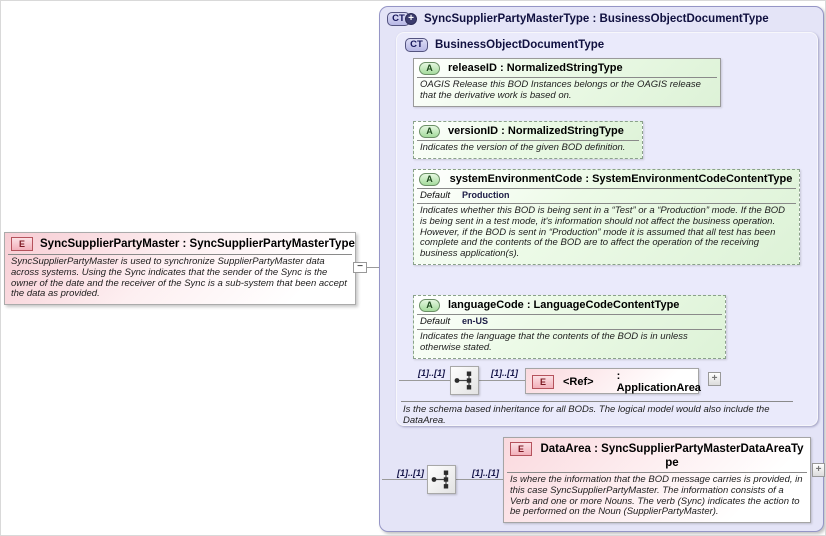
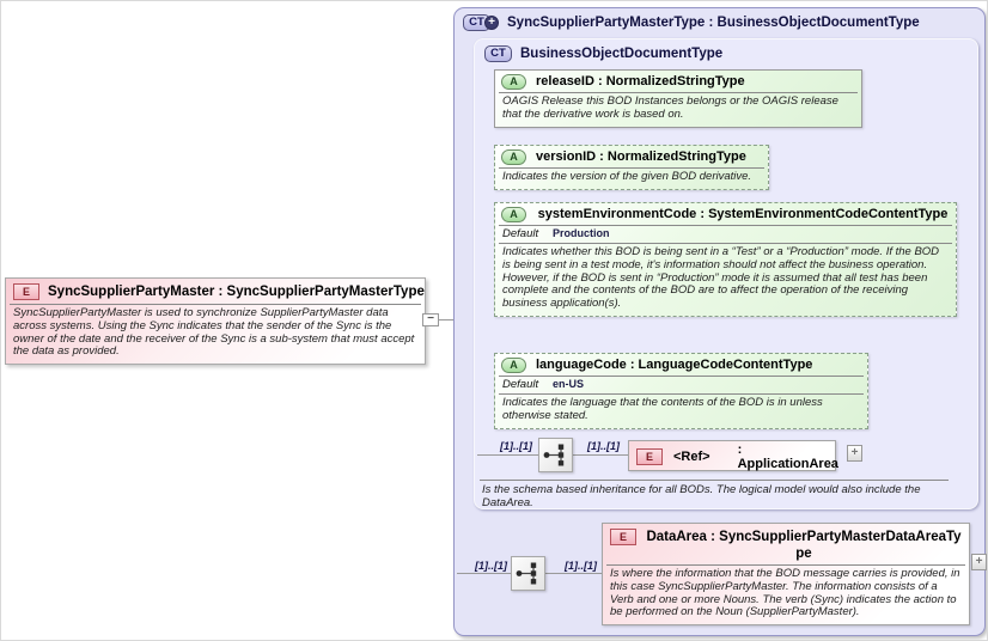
  E
  SyncSupplierPartyMaster : SyncSupplierPartyMasterType
- SyncSupplierPartyMaster is used to synchronize SupplierPartyMaster data across systems. Using the Sync indicates that the sender of the Sync is the owner of the date and the receiver of the Sync is a sub-system that been accept the data as provided.
+ SyncSupplierPartyMaster is used to synchronize SupplierPartyMaster data across systems. Using the Sync indicates that the sender of the Sync is the owner of the date and the receiver of the Sync is a sub-system that must accept the data as provided.
  −
  CT
  +
  SyncSupplierPartyMasterType : BusinessObjectDocumentType
  CT
  BusinessObjectDocumentType
  A
  releaseID : NormalizedStringType
  OAGIS Release this BOD Instances belongs or the OAGIS release that the derivative work is based on.
  A
  versionID : NormalizedStringType
- Indicates the version of the given BOD definition.
+ Indicates the version of the given BOD derivative.
  A
  systemEnvironmentCode : SystemEnvironmentCodeContentType
  Default
  Production
  Indicates whether this BOD is being sent in a “Test” or a “Production” mode. If the BOD is being sent in a test mode, it's information should not affect the business operation. However, if the BOD is sent in “Production” mode it is assumed that all test has been complete and the contents of the BOD are to affect the operation of the receiving business application(s).
  A
  languageCode : LanguageCodeContentType
  Default
  en-US
  Indicates the language that the contents of the BOD is in unless otherwise stated.
  [1]..[1]
  [1]..[1]
  E
  <Ref>
  : ApplicationArea
  +
  Is the schema based inheritance for all BODs. The logical model would also include the DataArea.
  [1]..[1]
  [1]..[1]
  E
  DataArea : SyncSupplierPartyMasterDataAreaType
  Is where the information that the BOD message carries is provided, in this case SyncSupplierPartyMaster. The information consists of a Verb and one or more Nouns. The verb (Sync) indicates the action to be performed on the Noun (SupplierPartyMaster).
  +
